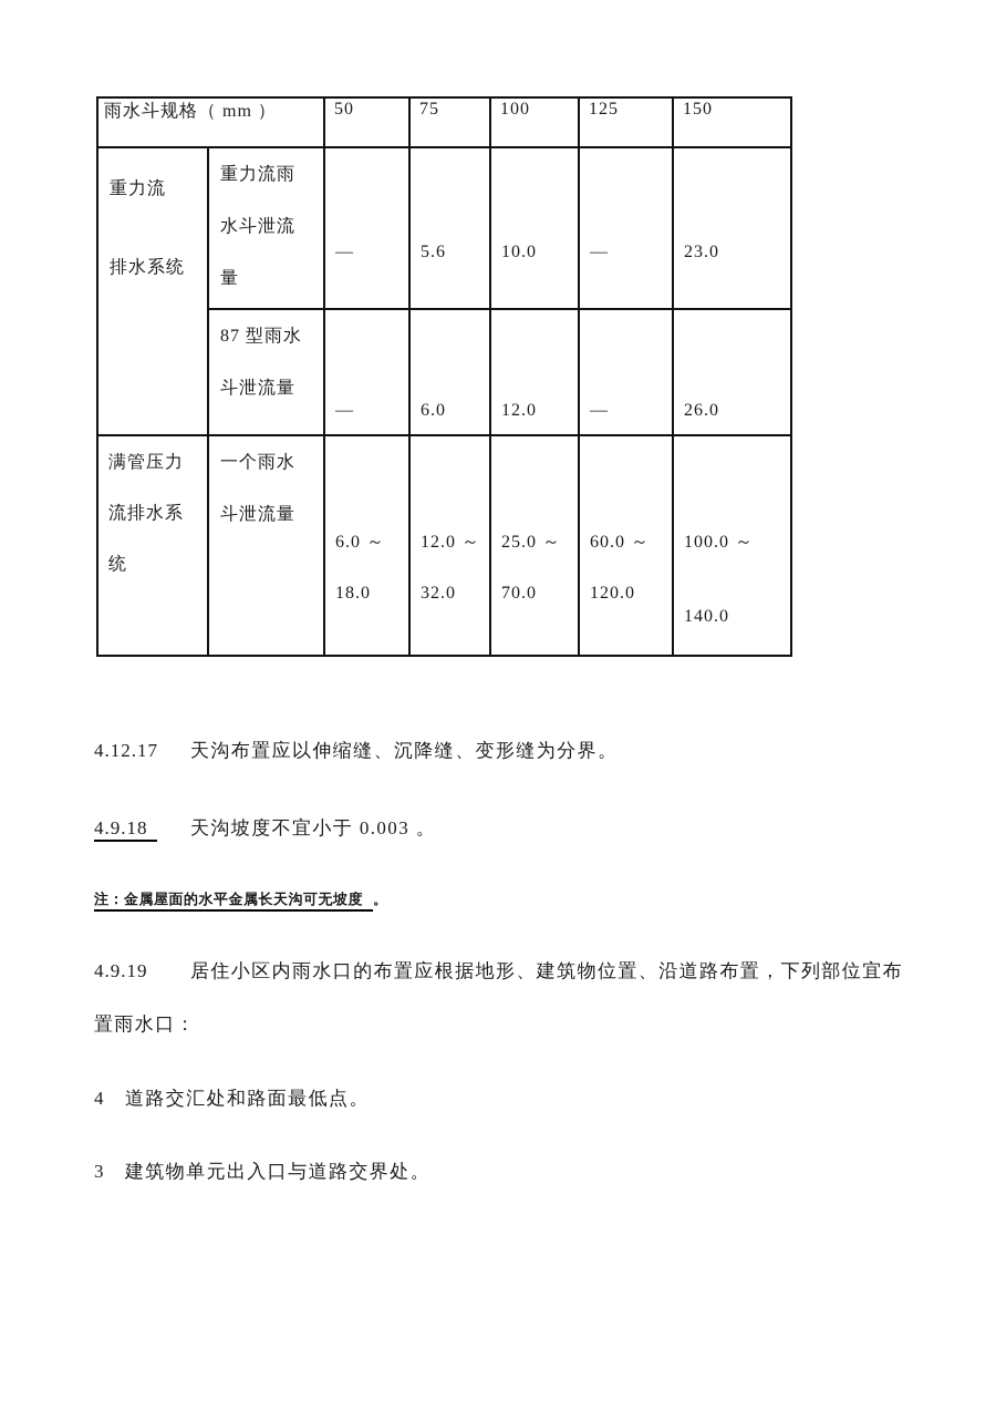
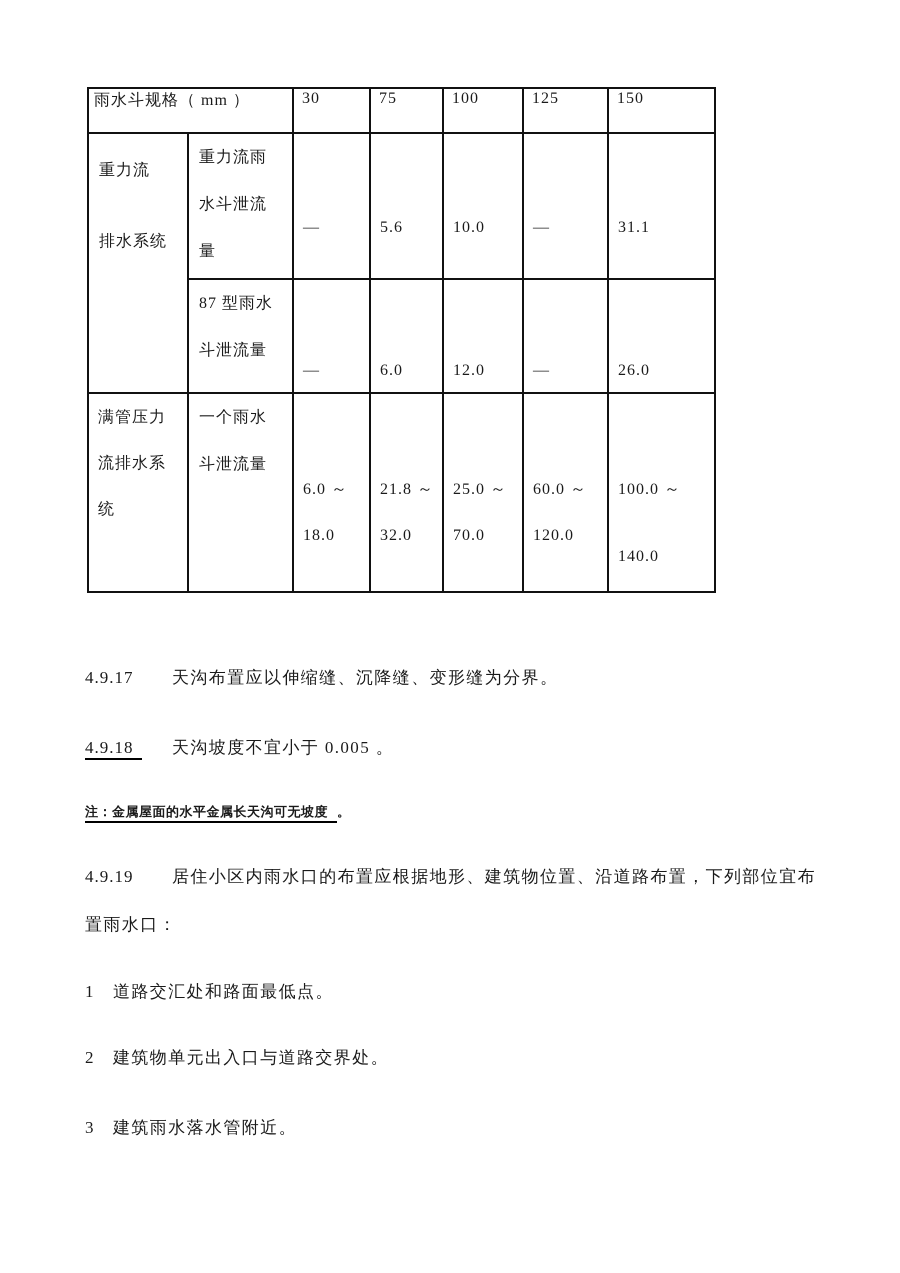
- 雨水斗规格（ mm ）	50	75	100	125	150
+ 雨水斗规格（ mm ）	30	75	100	125	150
- 重力流 排水系统	重力流雨 水斗泄流 量	—	5.6	10.0	—	23.0
+ 重力流 排水系统	重力流雨 水斗泄流 量	—	5.6	10.0	—	31.1
  87 型雨水 斗泄流量	—	6.0	12.0	—	26.0
- 满管压力 流排水系 统	一个雨水 斗泄流量	6.0 ～ 18.0	12.0 ～ 32.0	25.0 ～ 70.0	60.0 ～ 120.0	100.0 ～ 140.0
+ 满管压力 流排水系 统	一个雨水 斗泄流量	6.0 ～ 18.0	21.8 ～ 32.0	25.0 ～ 70.0	60.0 ～ 120.0	100.0 ～ 140.0
- 4.12.17 天沟布置应以伸缩缝、沉降缝、变形缝为分界。
+ 4.9.17 天沟布置应以伸缩缝、沉降缝、变形缝为分界。
- 4.9.18 天沟坡度不宜小于 0.003 。
+ 4.9.18 天沟坡度不宜小于 0.005 。
  注：金属屋面的水平金属长天沟可无坡度 。
  4.9.19 居住小区内雨水口的布置应根据地形、建筑物位置、沿道路布置，下列部位宜布置雨水口：
- 4 道路交汇处和路面最低点。
+ 1 道路交汇处和路面最低点。
- 3 建筑物单元出入口与道路交界处。
+ 2 建筑物单元出入口与道路交界处。
+ 3 建筑雨水落水管附近。
